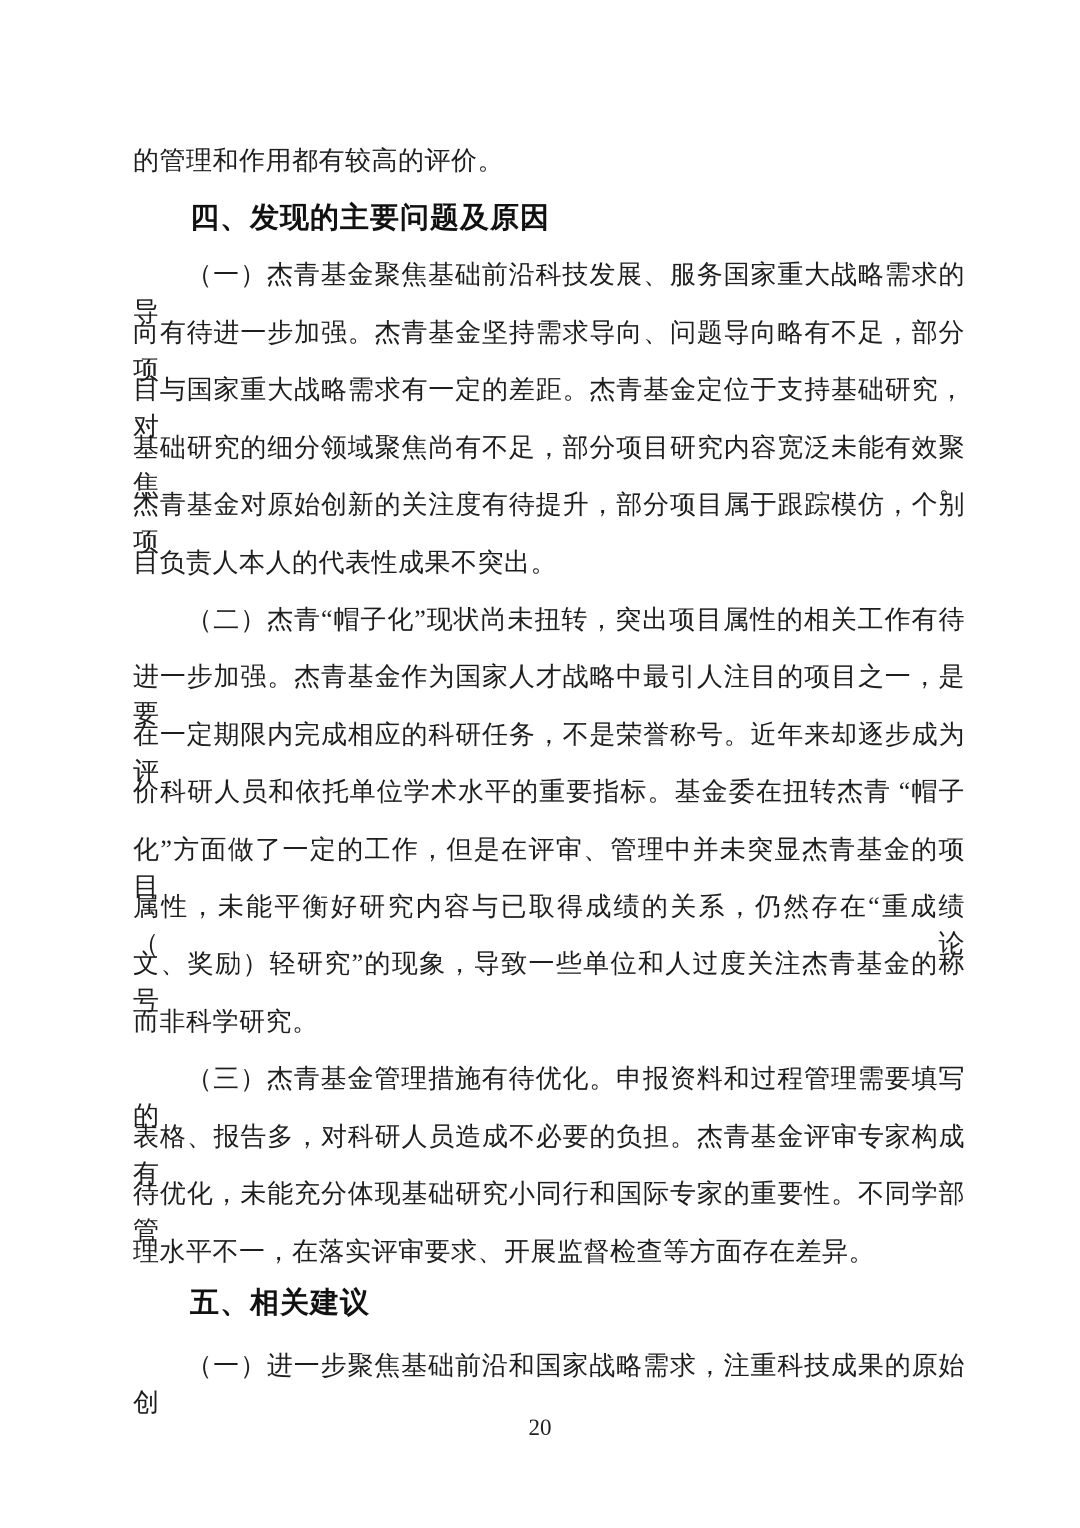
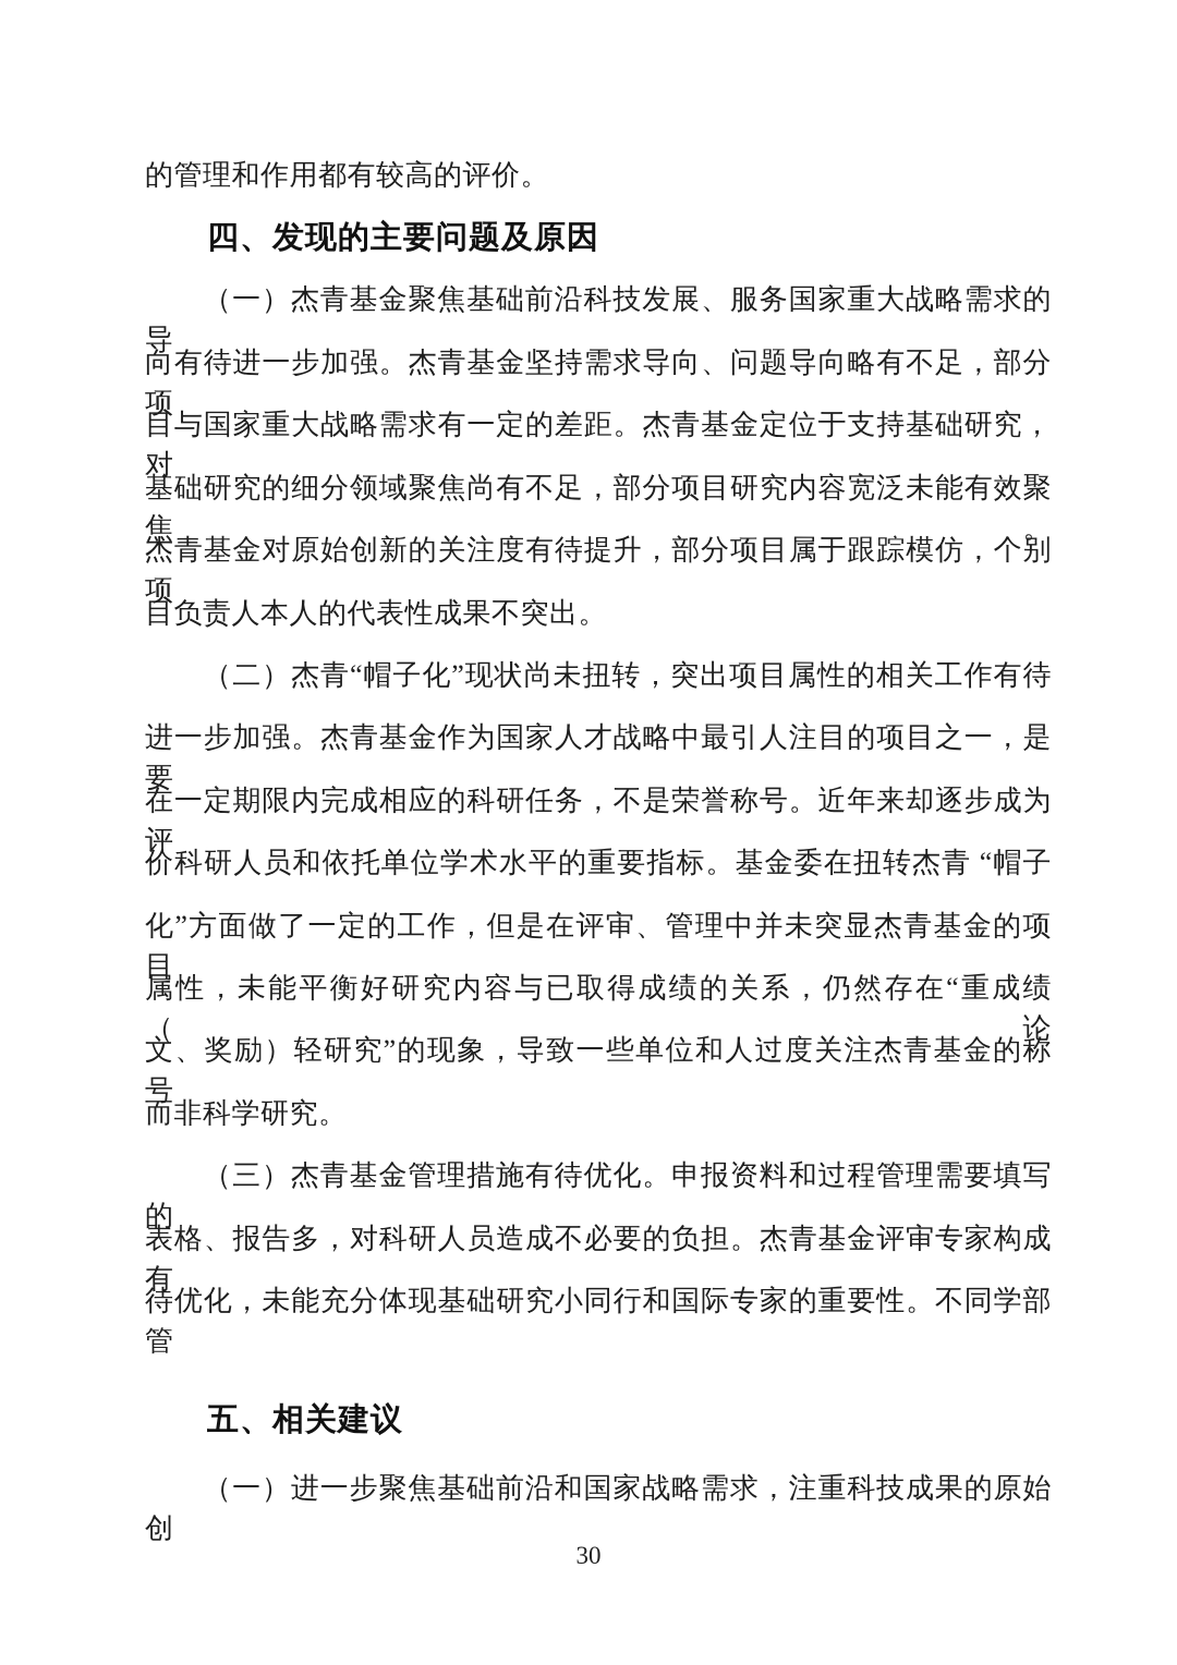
  的管理和作用都有较高的评价。
  四、发现的主要问题及原因
  （一）杰青基金聚焦基础前沿科技发展、服务国家重大战略需求的导
  向有待进一步加强。杰青基金坚持需求导向、问题导向略有不足，部分项
  目与国家重大战略需求有一定的差距。杰青基金定位于支持基础研究，对
  基础研究的细分领域聚焦尚有不足，部分项目研究内容宽泛未能有效聚焦。
  杰青基金对原始创新的关注度有待提升，部分项目属于跟踪模仿，个别项
  目负责人本人的代表性成果不突出。
  （二）杰青“帽子化”现状尚未扭转，突出项目属性的相关工作有待
  进一步加强。杰青基金作为国家人才战略中最引人注目的项目之一，是要
  在一定期限内完成相应的科研任务，不是荣誉称号。近年来却逐步成为评
  价科研人员和依托单位学术水平的重要指标。基金委在扭转杰青 “帽子
  化”方面做了一定的工作，但是在评审、管理中并未突显杰青基金的项目
  属性，未能平衡好研究内容与已取得成绩的关系，仍然存在“重成绩（论
  文、奖励）轻研究”的现象，导致一些单位和人过度关注杰青基金的称号
  而非科学研究。
  （三）杰青基金管理措施有待优化。申报资料和过程管理需要填写的
  表格、报告多，对科研人员造成不必要的负担。杰青基金评审专家构成有
  待优化，未能充分体现基础研究小同行和国际专家的重要性。不同学部管
- 理水平不一，在落实评审要求、开展监督检查等方面存在差异。
  五、相关建议
  （一）进一步聚焦基础前沿和国家战略需求，注重科技成果的原始创
- 20
+ 30
